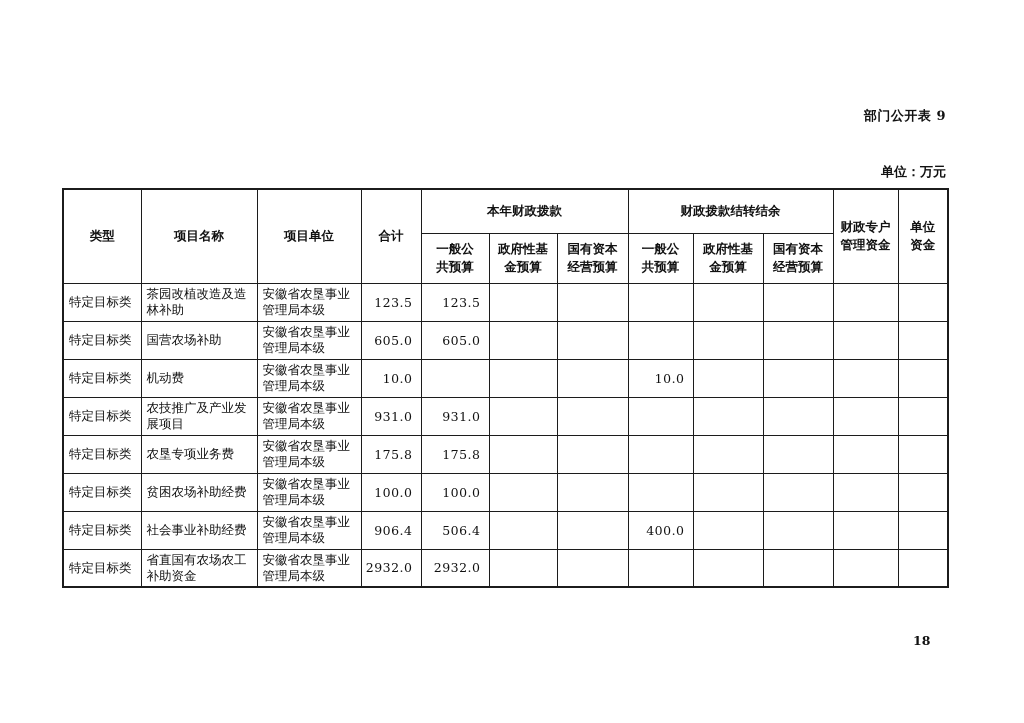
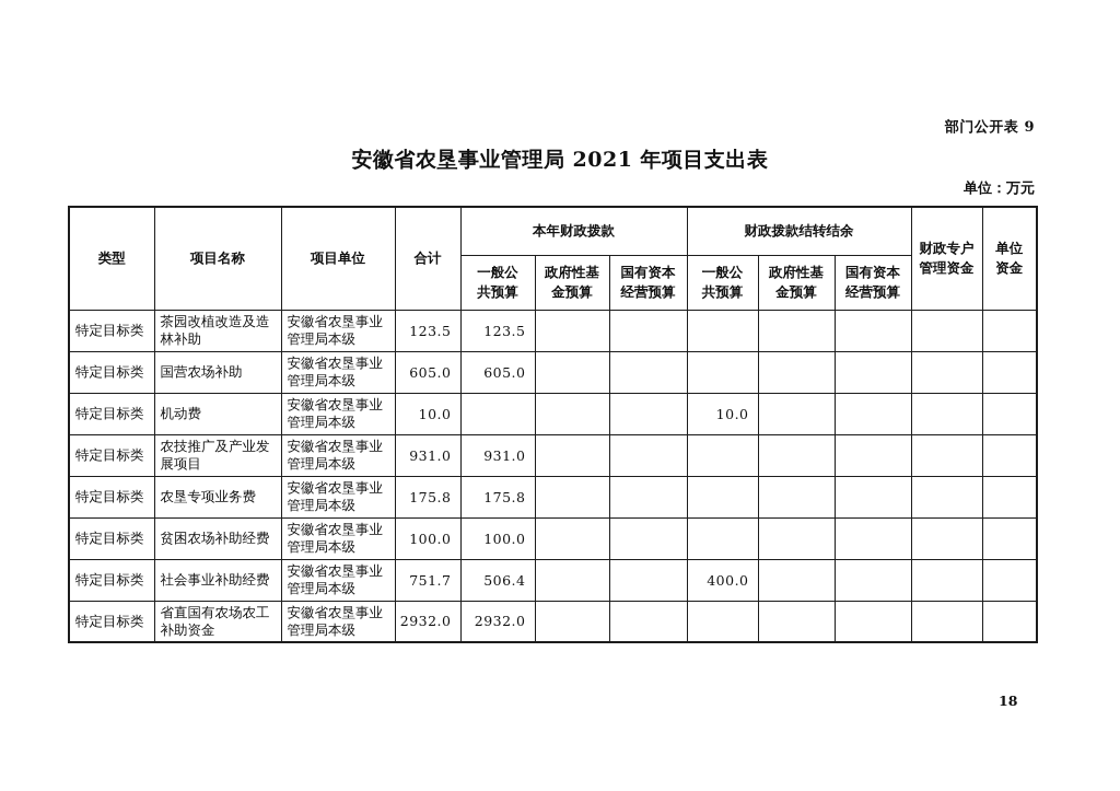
  部门公开表 9
+ 安徽省农垦事业管理局 2021 年项目支出表
  单位：万元
  类型	项目名称	项目单位	合计	本年财政拨款	财政拨款结转结余	财政专户 管理资金	单位 资金
  一般公 共预算	政府性基 金预算	国有资本 经营预算	一般公 共预算	政府性基 金预算	国有资本 经营预算
  特定目标类	茶园改植改造及造 林补助	安徽省农垦事业 管理局本级	123.5	123.5
  特定目标类	国营农场补助	安徽省农垦事业 管理局本级	605.0	605.0
  特定目标类	机动费	安徽省农垦事业 管理局本级	10.0				10.0
  特定目标类	农技推广及产业发 展项目	安徽省农垦事业 管理局本级	931.0	931.0
  特定目标类	农垦专项业务费	安徽省农垦事业 管理局本级	175.8	175.8
  特定目标类	贫困农场补助经费	安徽省农垦事业 管理局本级	100.0	100.0
- 特定目标类	社会事业补助经费	安徽省农垦事业 管理局本级	906.4	506.4			400.0
+ 特定目标类	社会事业补助经费	安徽省农垦事业 管理局本级	751.7	506.4			400.0
  特定目标类	省直国有农场农工 补助资金	安徽省农垦事业 管理局本级	2932.0	2932.0
  18
